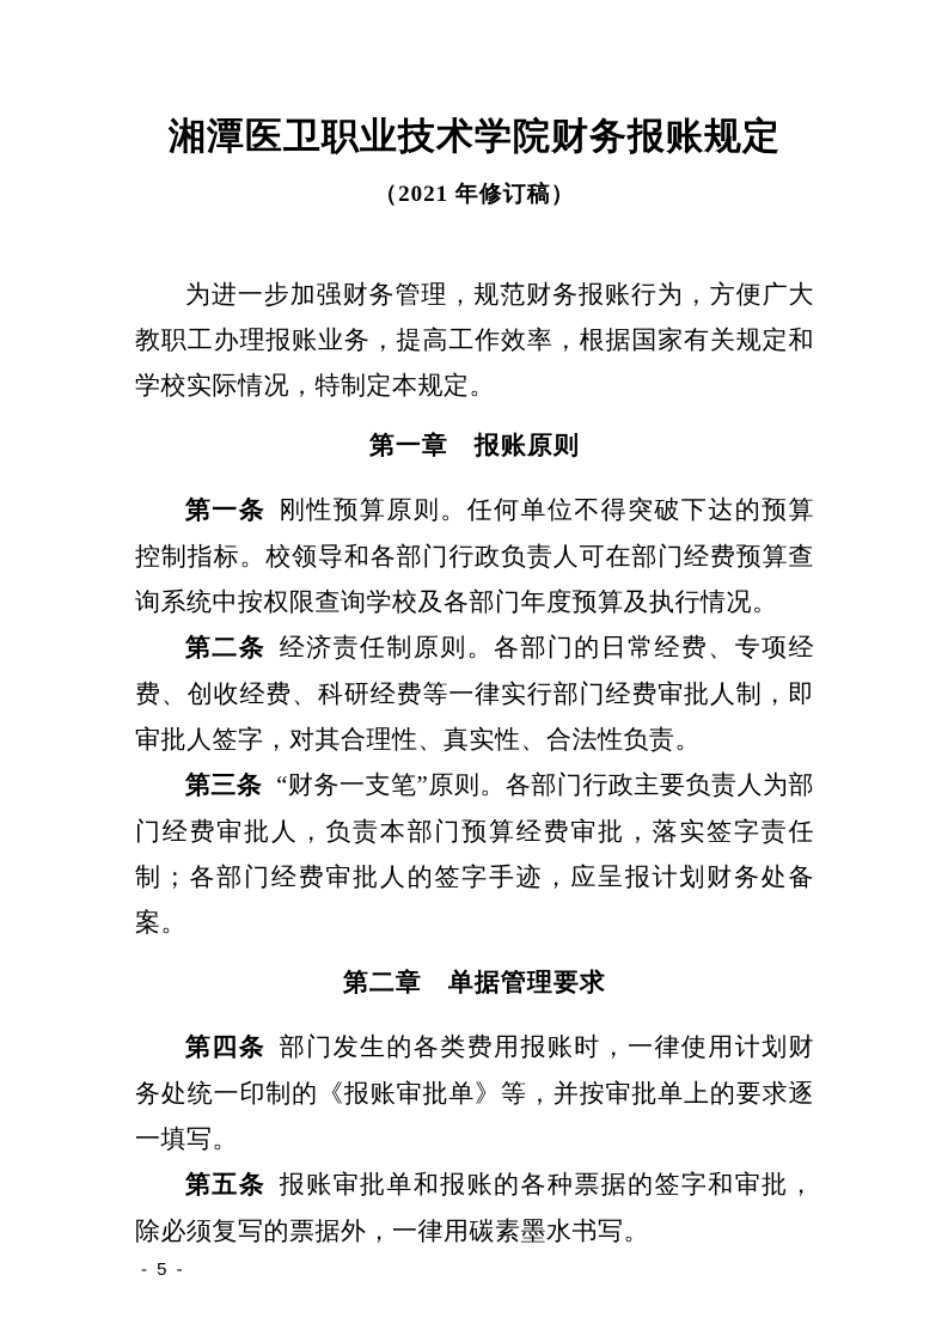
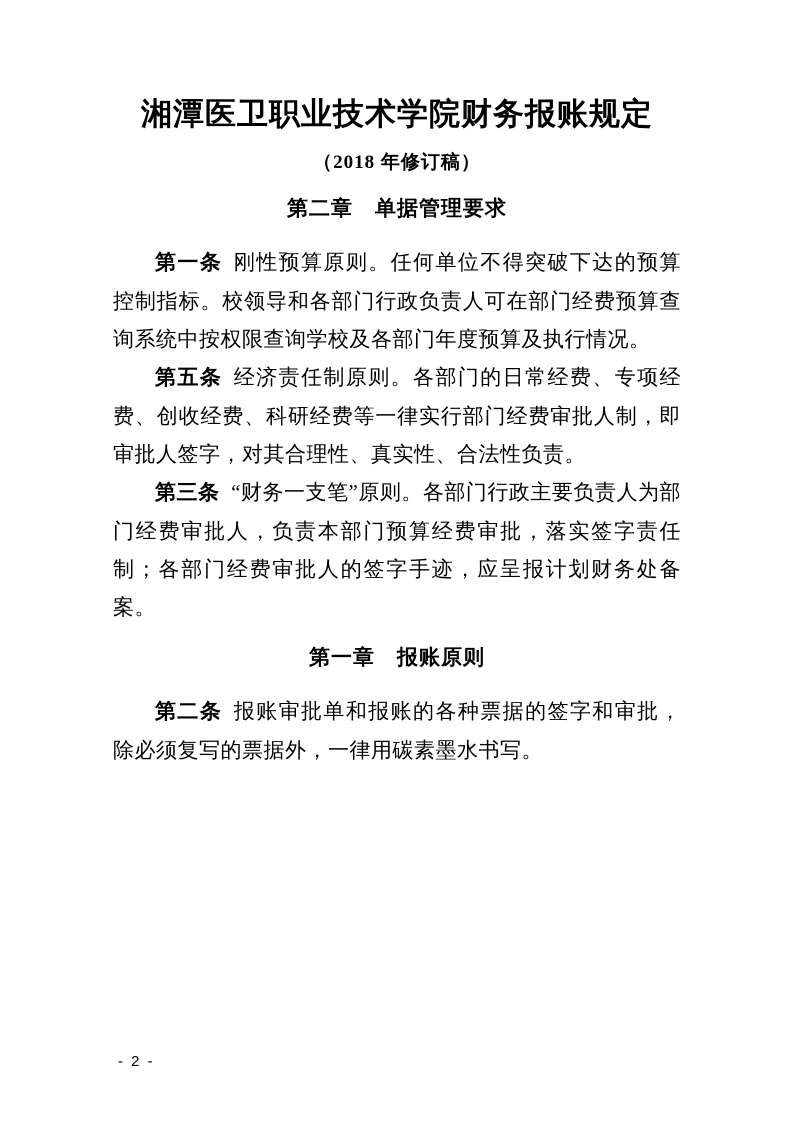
  湘潭医卫职业技术学院财务报账规定
- （2021 年修订稿）
+ （2018 年修订稿）
- 为进一步加强财务管理，规范财务报账行为，方便广大教职工办理报账业务，提高工作效率，根据国家有关规定和学校实际情况，特制定本规定。
- 第一章 报账原则
+ 第二章 单据管理要求
  第一条 刚性预算原则。任何单位不得突破下达的预算控制指标。校领导和各部门行政负责人可在部门经费预算查询系统中按权限查询学校及各部门年度预算及执行情况。
- 第二条 经济责任制原则。各部门的日常经费、专项经费、创收经费、科研经费等一律实行部门经费审批人制，即审批人签字，对其合理性、真实性、合法性负责。
+ 第五条 经济责任制原则。各部门的日常经费、专项经费、创收经费、科研经费等一律实行部门经费审批人制，即审批人签字，对其合理性、真实性、合法性负责。
  第三条 “财务一支笔”原则。各部门行政主要负责人为部门经费审批人，负责本部门预算经费审批，落实签字责任制；各部门经费审批人的签字手迹，应呈报计划财务处备案。
- 第二章 单据管理要求
+ 第一章 报账原则
- 第四条 部门发生的各类费用报账时，一律使用计划财务处统一印制的《报账审批单》等，并按审批单上的要求逐一填写。
- 第五条 报账审批单和报账的各种票据的签字和审批，除必须复写的票据外，一律用碳素墨水书写。
+ 第二条 报账审批单和报账的各种票据的签字和审批，除必须复写的票据外，一律用碳素墨水书写。
- - 5 -
+ - 2 -
